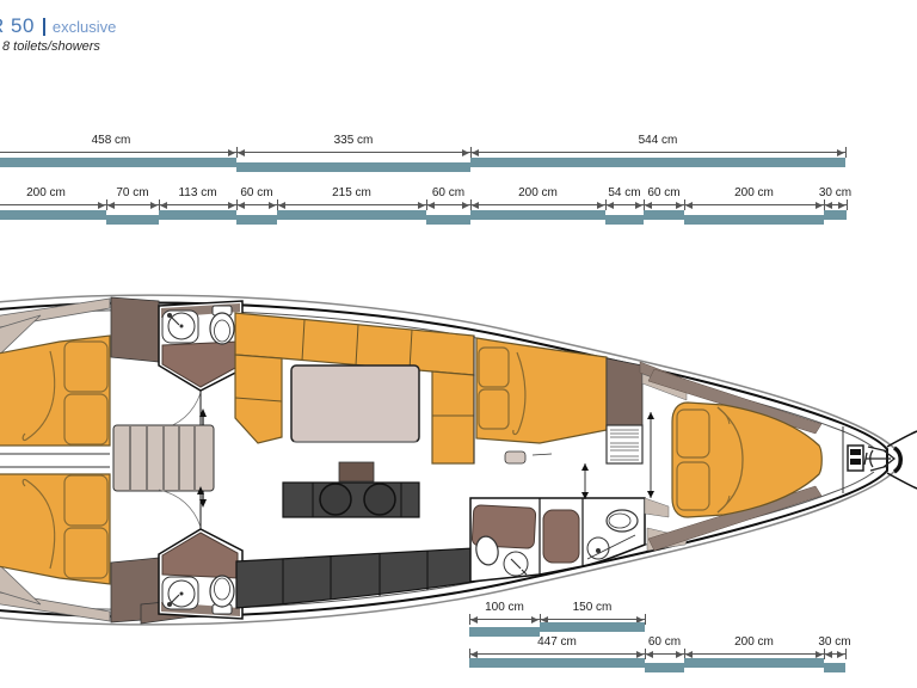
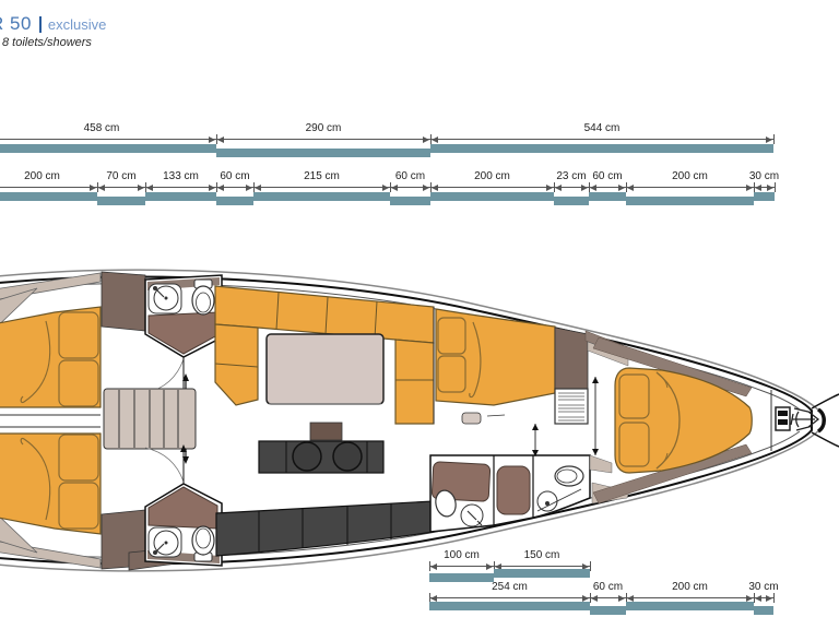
  exclusive
  8 toilets/showers
  458 cm
- 335 cm
+ 290 cm
  544 cm
  200 cm
  70 cm
- 113 cm
+ 133 cm
  60 cm
  215 cm
  60 cm
  200 cm
- 54 cm
+ 23 cm
  60 cm
  200 cm
  30 cm
  100 cm
  150 cm
- 447 cm
+ 254 cm
  60 cm
  200 cm
  30 cm
